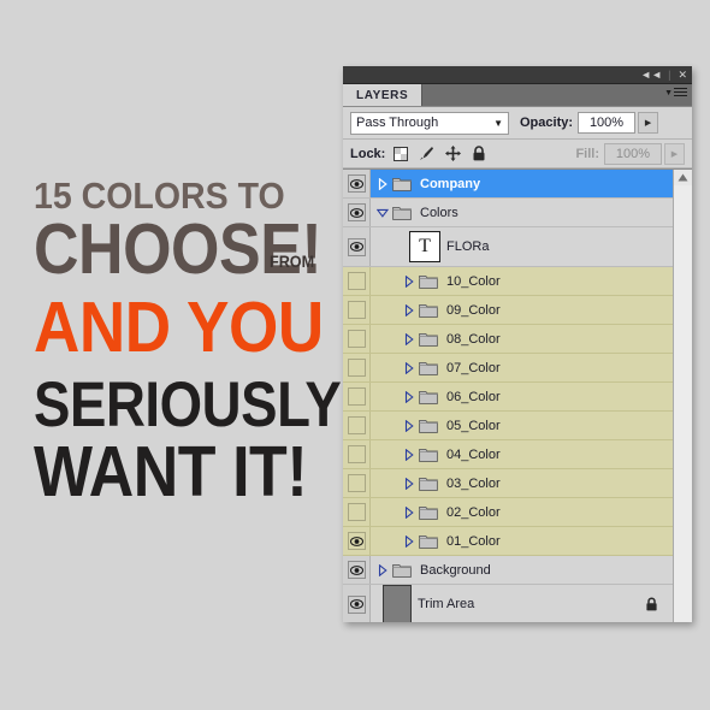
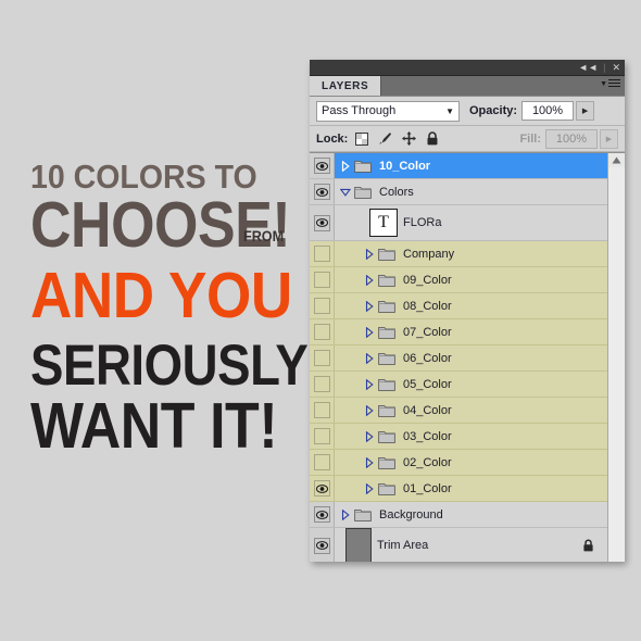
- 15 COLORS TO
+ 10 COLORS TO
  CHOOSE!
  FROM
  AND YOU
  SERIOUSLY
  WANT IT!
  ◄◄
  |
  ✕
  LAYERS
  Pass Through
  ▼
  Opacity:
  100%
  Lock:
  Fill:
  100%
- Company
+ 10_Color
  Colors
  T
  FLORa
- 10_Color
+ Company
  09_Color
  08_Color
  07_Color
  06_Color
  05_Color
  04_Color
  03_Color
  02_Color
  01_Color
  Background
  Trim Area
